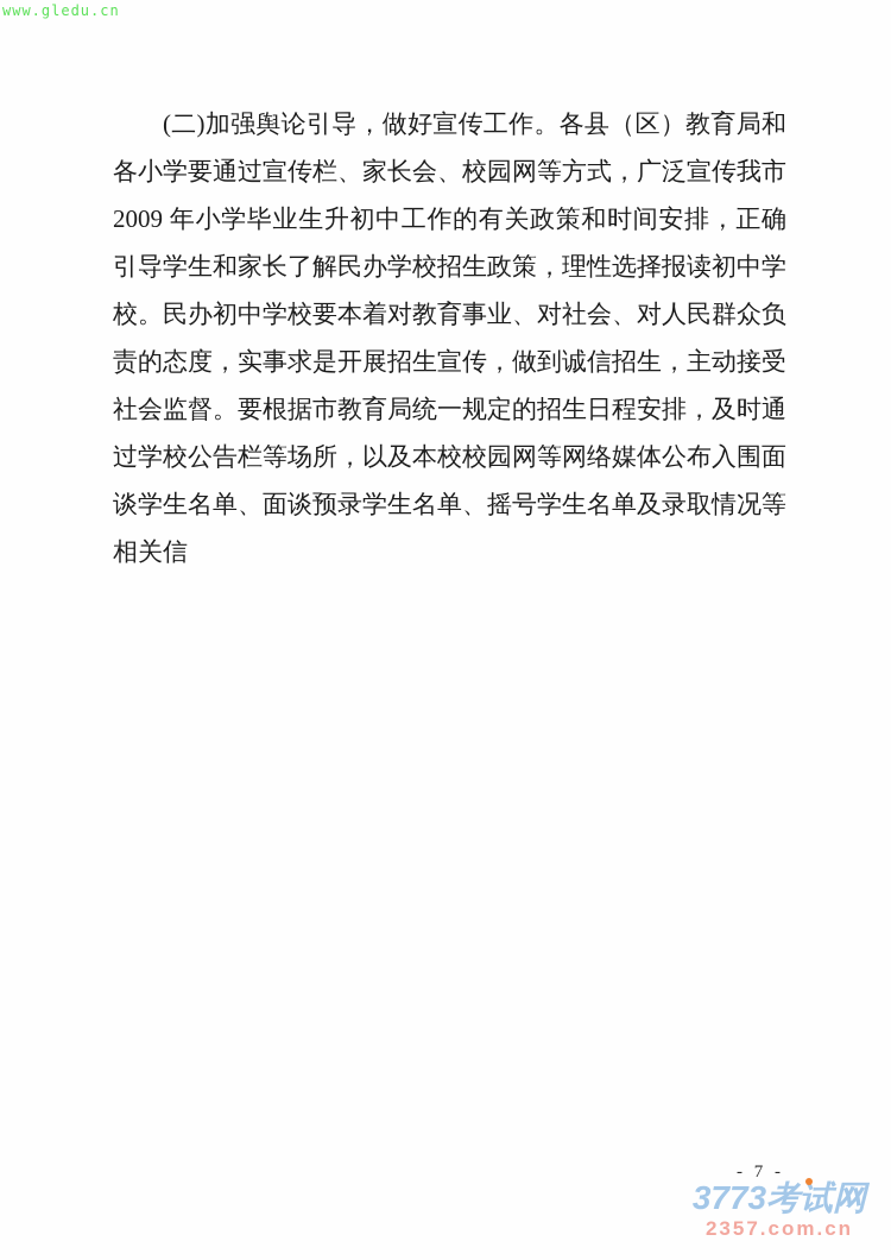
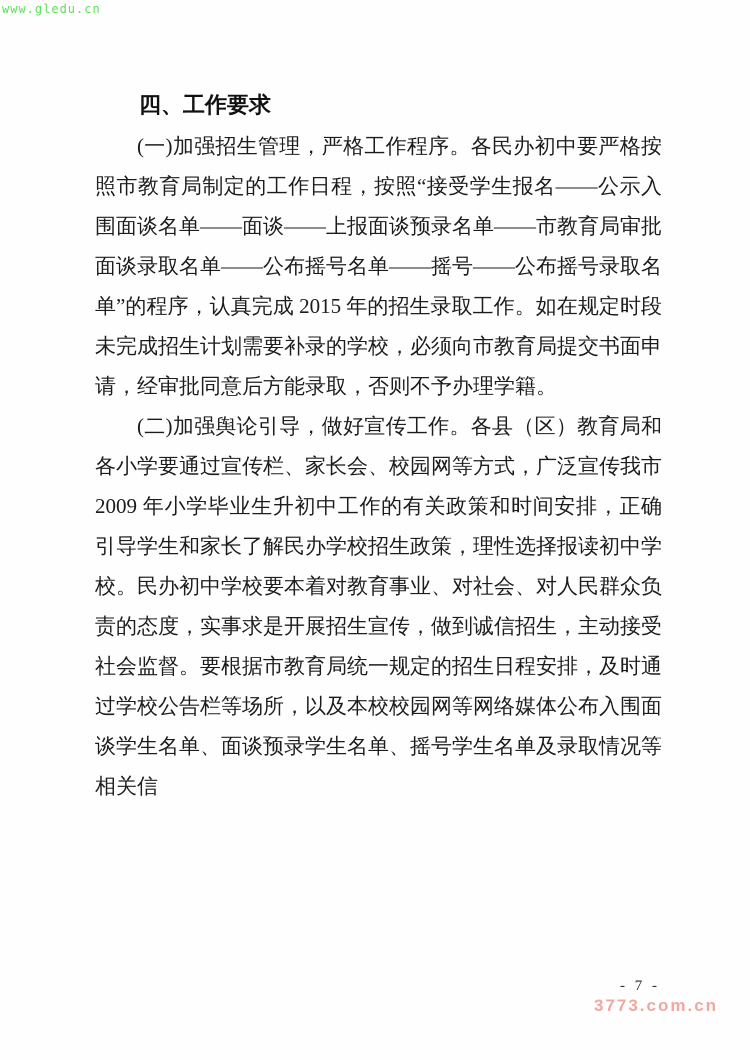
  www.gledu.cn
+ 四、工作要求
+ (一)加强招生管理，严格工作程序。各民办初中要严格按照市教育局制定的工作日程，按照“接受学生报名——公示入围面谈名单——面谈——上报面谈预录名单——市教育局审批面谈录取名单——公布摇号名单——摇号——公布摇号录取名单”的程序，认真完成 2015 年的招生录取工作。如在规定时段未完成招生计划需要补录的学校，必须向市教育局提交书面申请，经审批同意后方能录取，否则不予办理学籍。
  (二)加强舆论引导，做好宣传工作。各县（区）教育局和各小学要通过宣传栏、家长会、校园网等方式，广泛宣传我市 2009 年小学毕业生升初中工作的有关政策和时间安排，正确引导学生和家长了解民办学校招生政策，理性选择报读初中学校。民办初中学校要本着对教育事业、对社会、对人民群众负责的态度，实事求是开展招生宣传，做到诚信招生，主动接受社会监督。要根据市教育局统一规定的招生日程安排，及时通过学校公告栏等场所，以及本校校园网等网络媒体公布入围面谈学生名单、面谈预录学生名单、摇号学生名单及录取情况等相关信
  - 7 -
- 3773考试网
- 2357.com.cn
+ 3773.com.cn
